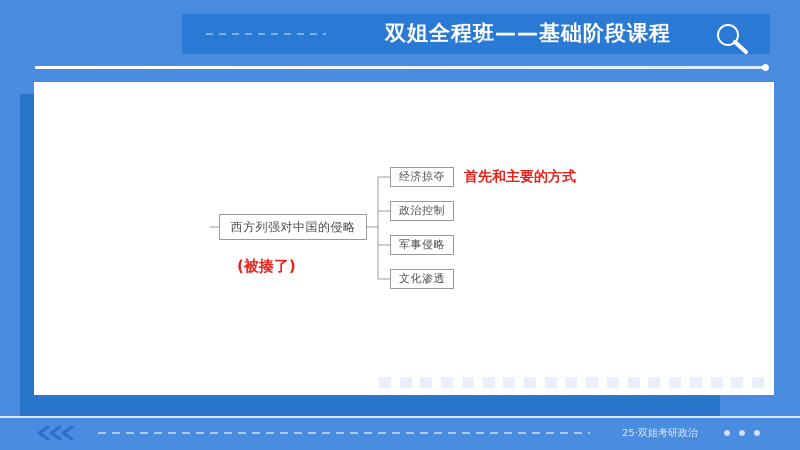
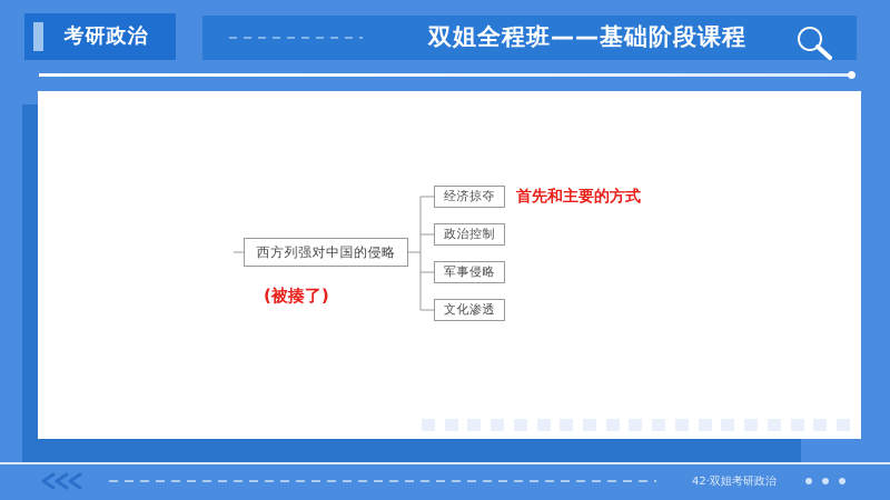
+ 考研政治
  双姐全程班——基础阶段课程
  西方列强对中国的侵略
  经济掠夺
  政治控制
  军事侵略
  文化渗透
  首先和主要的方式
  (被揍了)
- 25·双姐考研政治
+ 42·双姐考研政治
